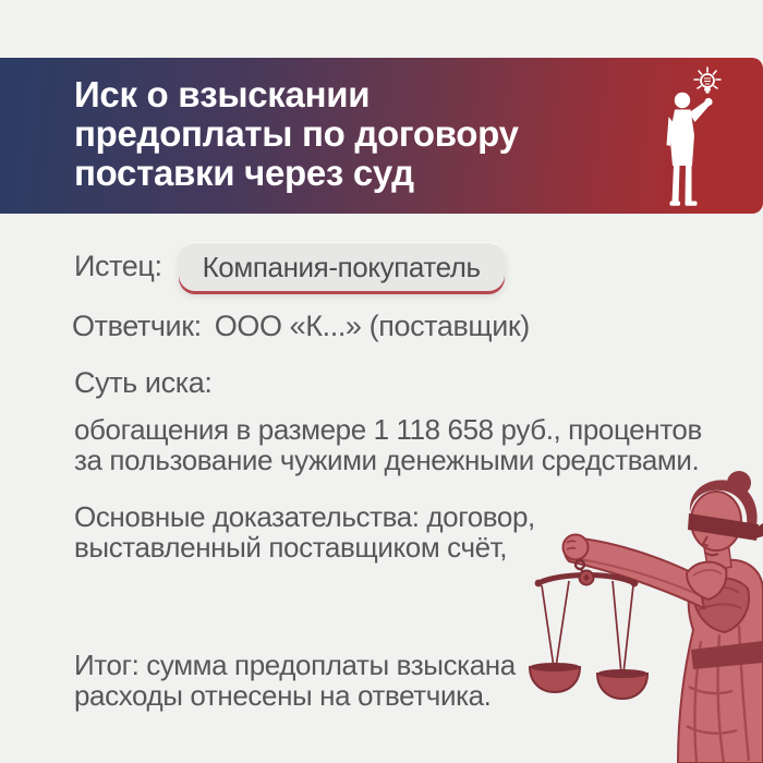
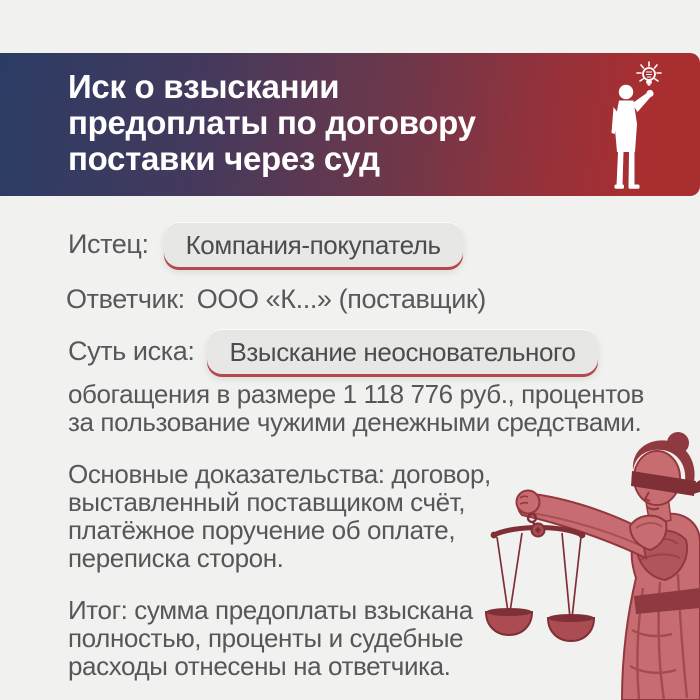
  Иск о взыскании
  предоплаты по договору
  поставки через суд
  Истец:
  Компания-покупатель
  Ответчик:
  ООО «К...» (поставщик)
  Суть иска:
+ Взыскание неосновательного
- обогащения в размере 1 118 658 руб., процентов
+ обогащения в размере 1 118 776 руб., процентов
  за пользование чужими денежными средствами.
  Основные доказательства: договор,
  выставленный поставщиком счёт,
+ платёжное поручение об оплате,
+ переписка сторон.
  Итог: сумма предоплаты взыскана
+ полностью, проценты и судебные
  расходы отнесены на ответчика.
